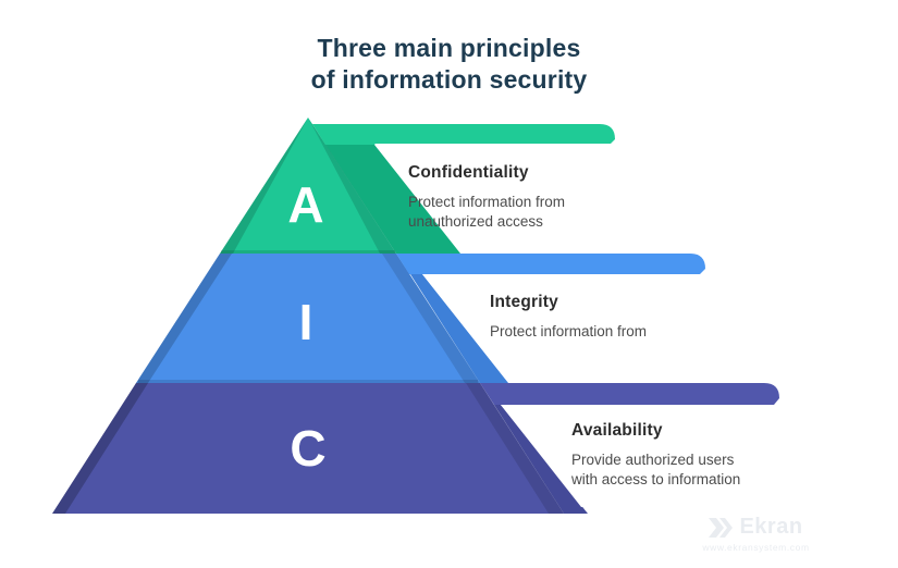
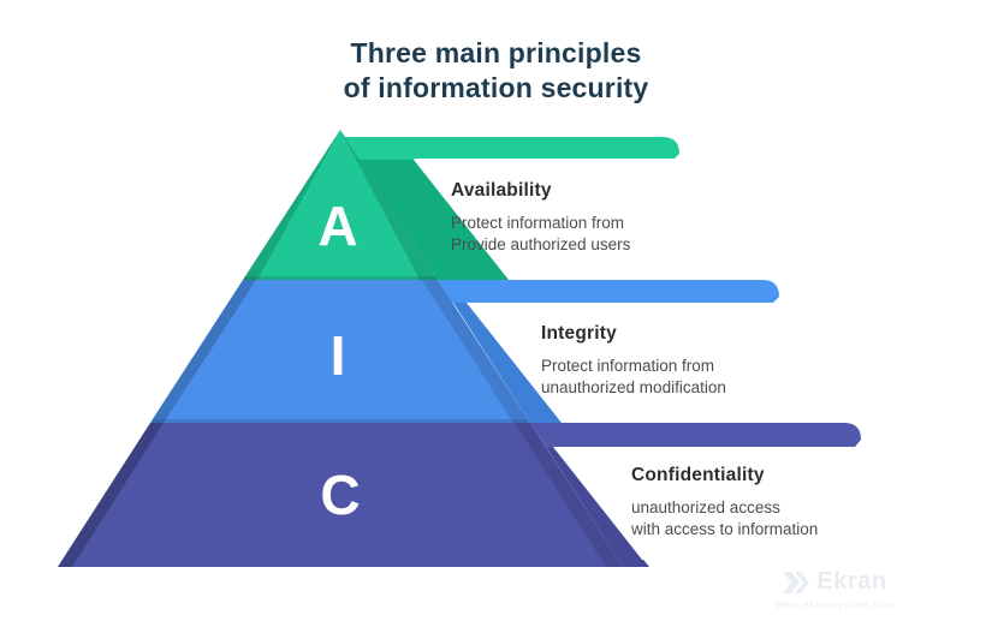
  Three main principles
  of information security
  A
  I
  C
- Confidentiality
+ Availability
  Protect information from
- unauthorized access
+ Provide authorized users
  Integrity
  Protect information from
+ unauthorized modification
- Availability
+ Confidentiality
- Provide authorized users
+ unauthorized access
  with access to information
